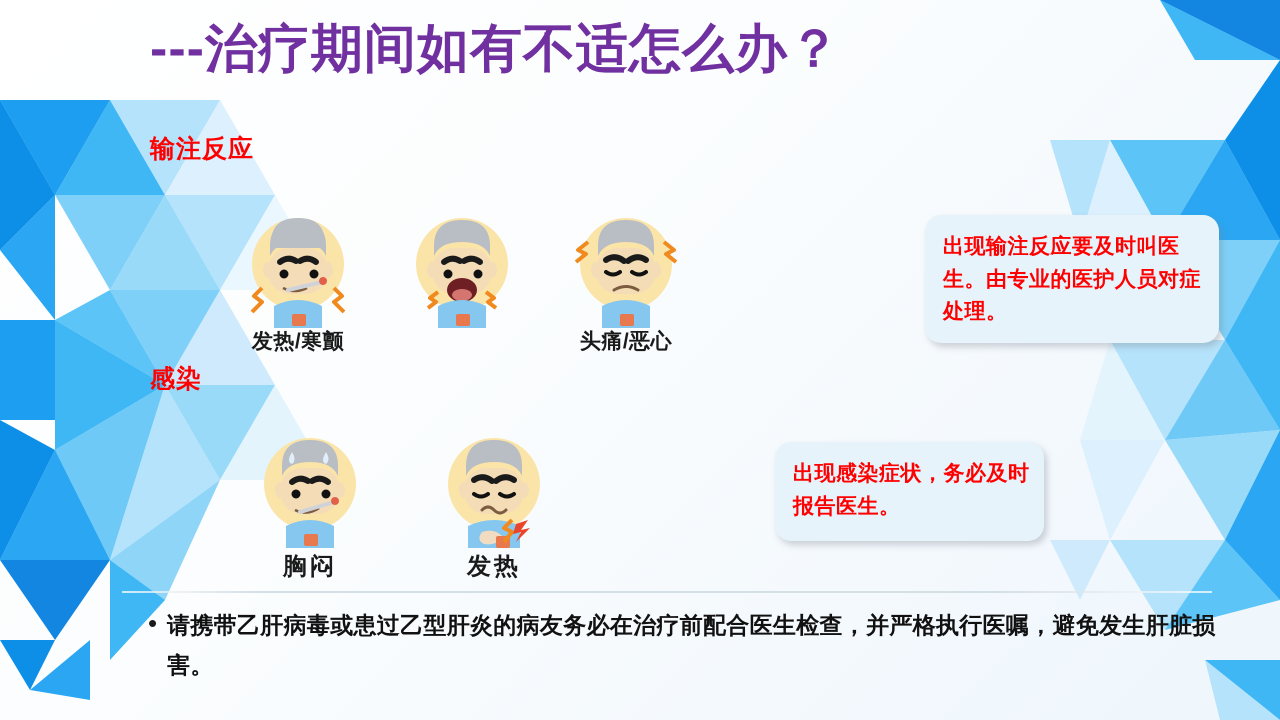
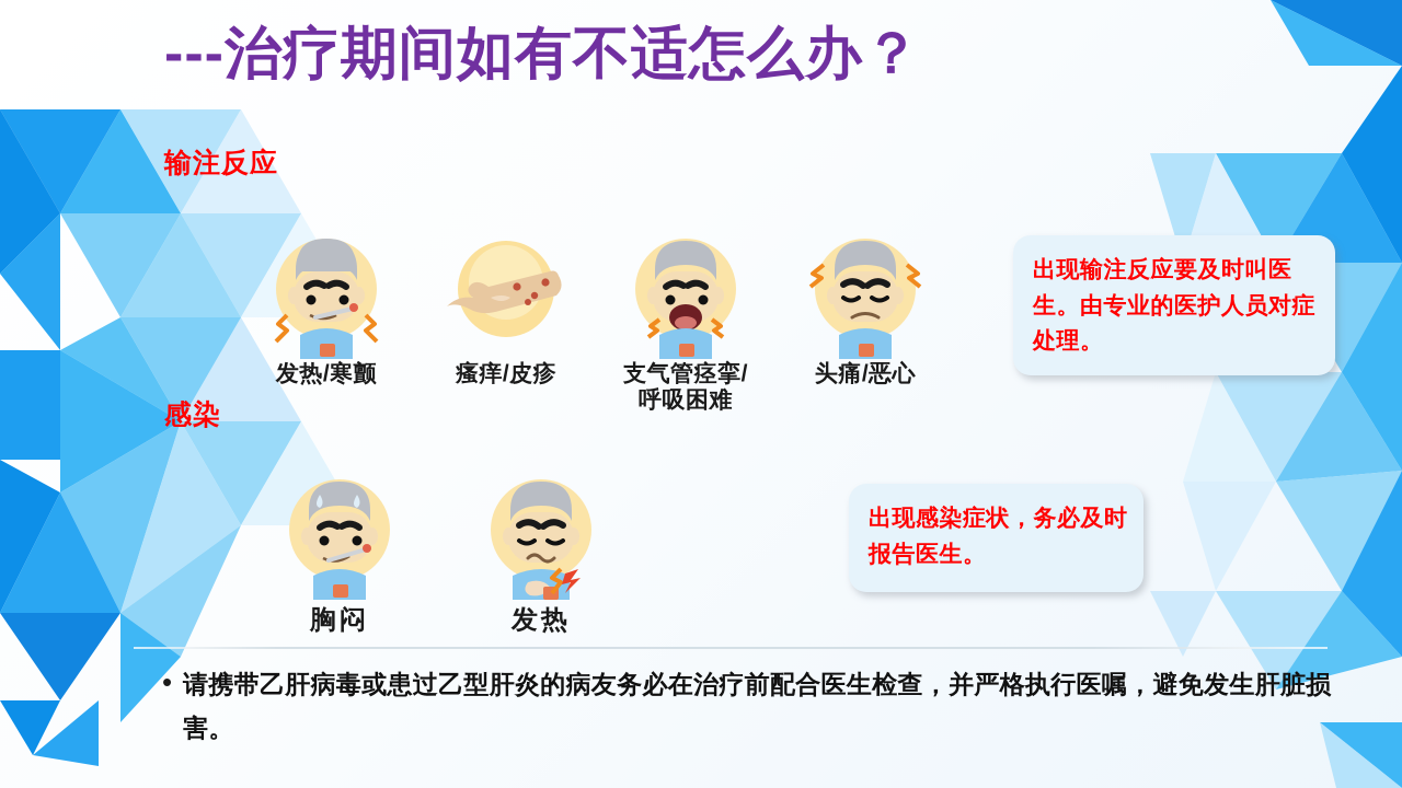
  ---治疗期间如有不适怎么办？
  输注反应
  感染
  发热/寒颤
+ 瘙痒/皮疹
+ 支气管痉挛/
+ 呼吸困难
  头痛/恶心
  胸闷
  发热
  出现输注反应要及时叫医生。由专业的医护人员对症处理。
  出现感染症状，务必及时报告医生。
  •
  请携带乙肝病毒或患过乙型肝炎的病友务必在治疗前配合医生检查，并严格执行医嘱，避免发生肝脏损害。
